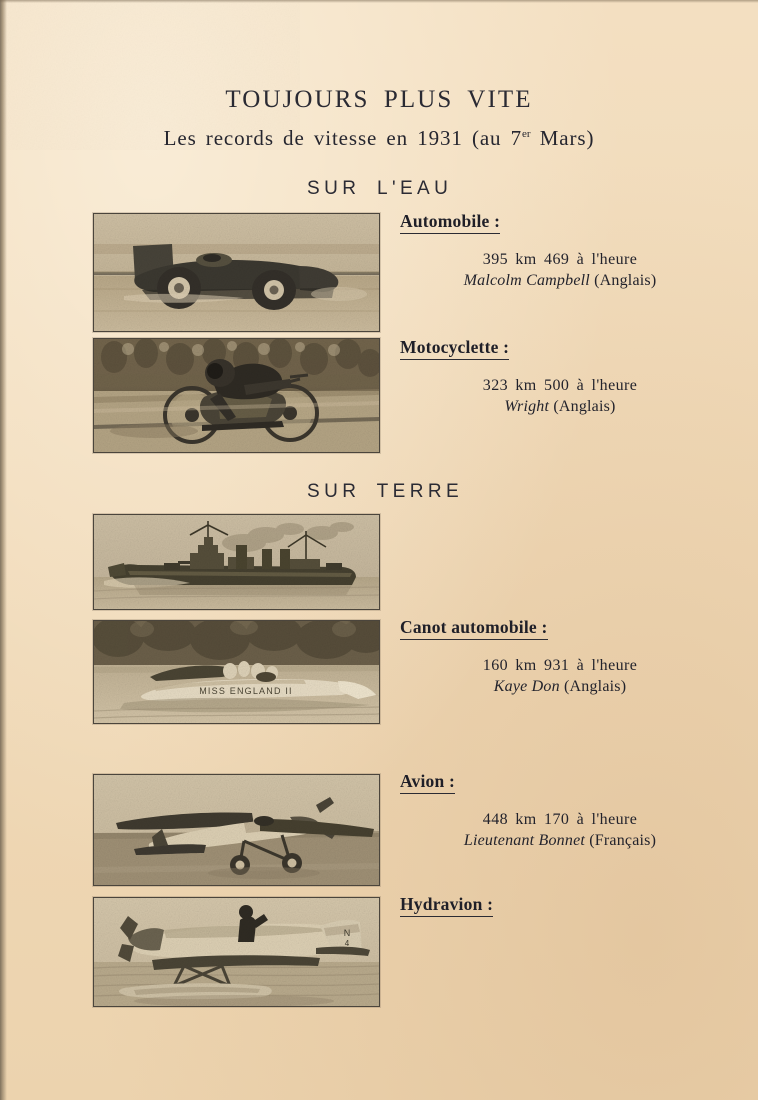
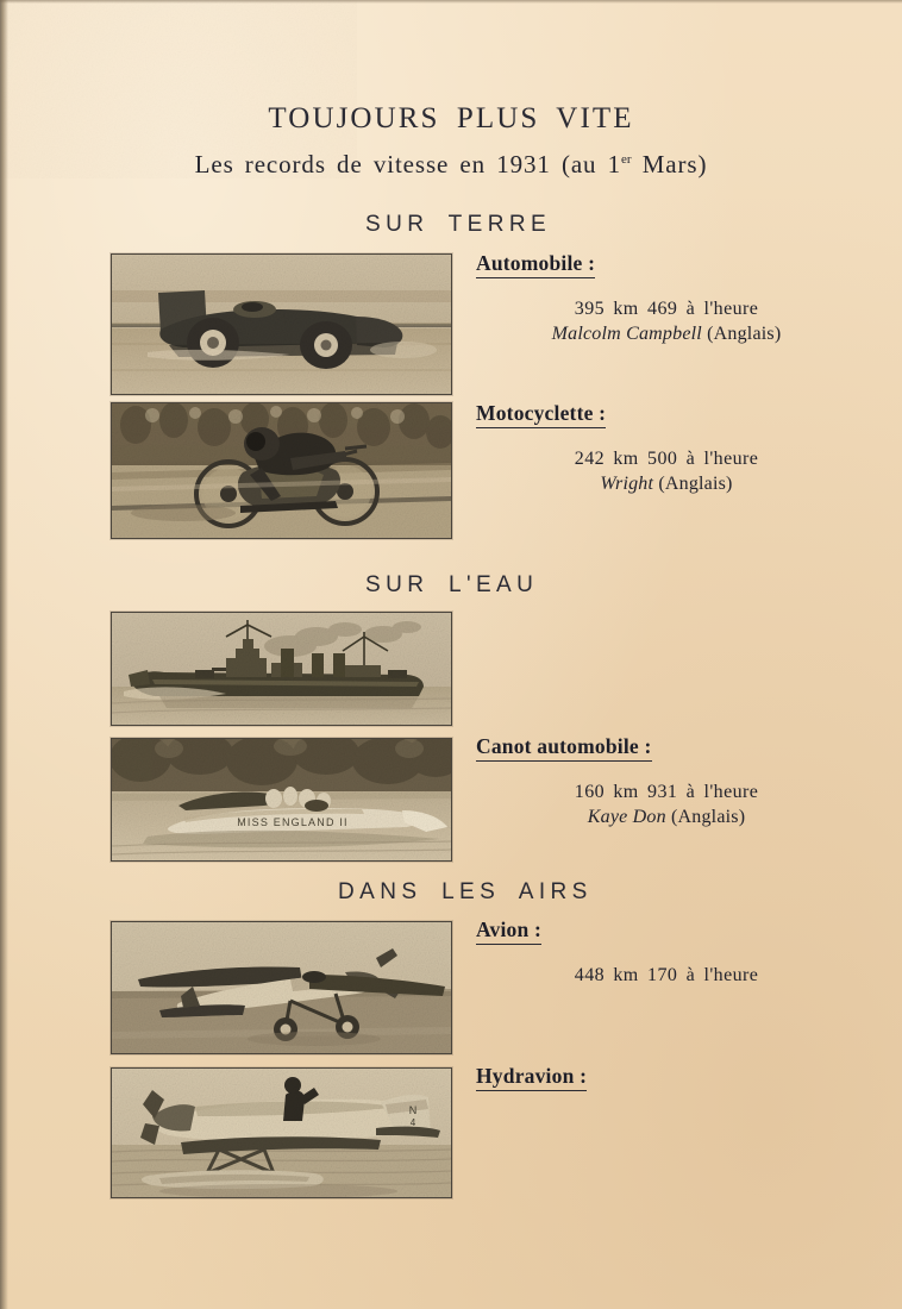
  TOUJOURS PLUS VITE
- Les records de vitesse en 1931 (au 7er Mars)
+ Les records de vitesse en 1931 (au 1er Mars)
- SUR L'EAU
+ SUR TERRE
  Automobile :
  395 km 469 à l'heure
  Malcolm Campbell (Anglais)
  Motocyclette :
- 323 km 500 à l'heure
+ 242 km 500 à l'heure
  Wright (Anglais)
- SUR TERRE
+ SUR L'EAU
  MISS ENGLAND II
  Canot automobile :
  160 km 931 à l'heure
  Kaye Don (Anglais)
+ DANS LES AIRS
  Avion :
  448 km 170 à l'heure
- Lieutenant Bonnet (Français)
  N
  4
  Hydravion :
